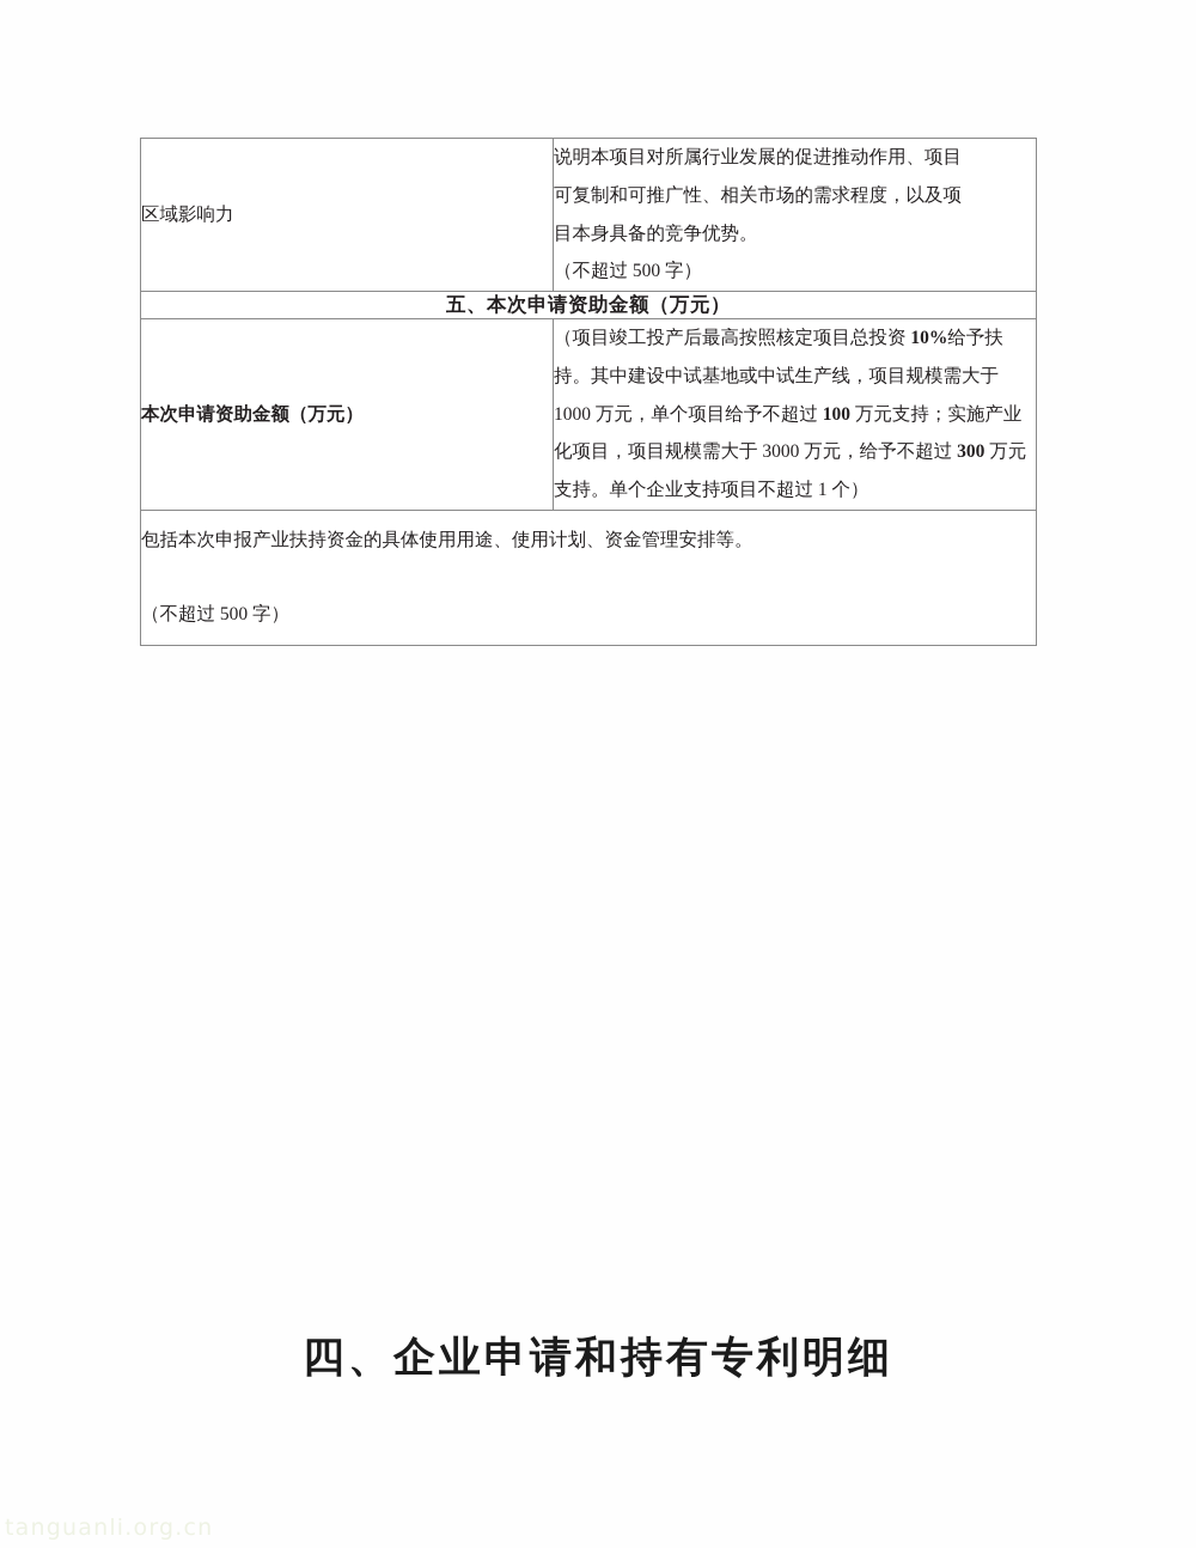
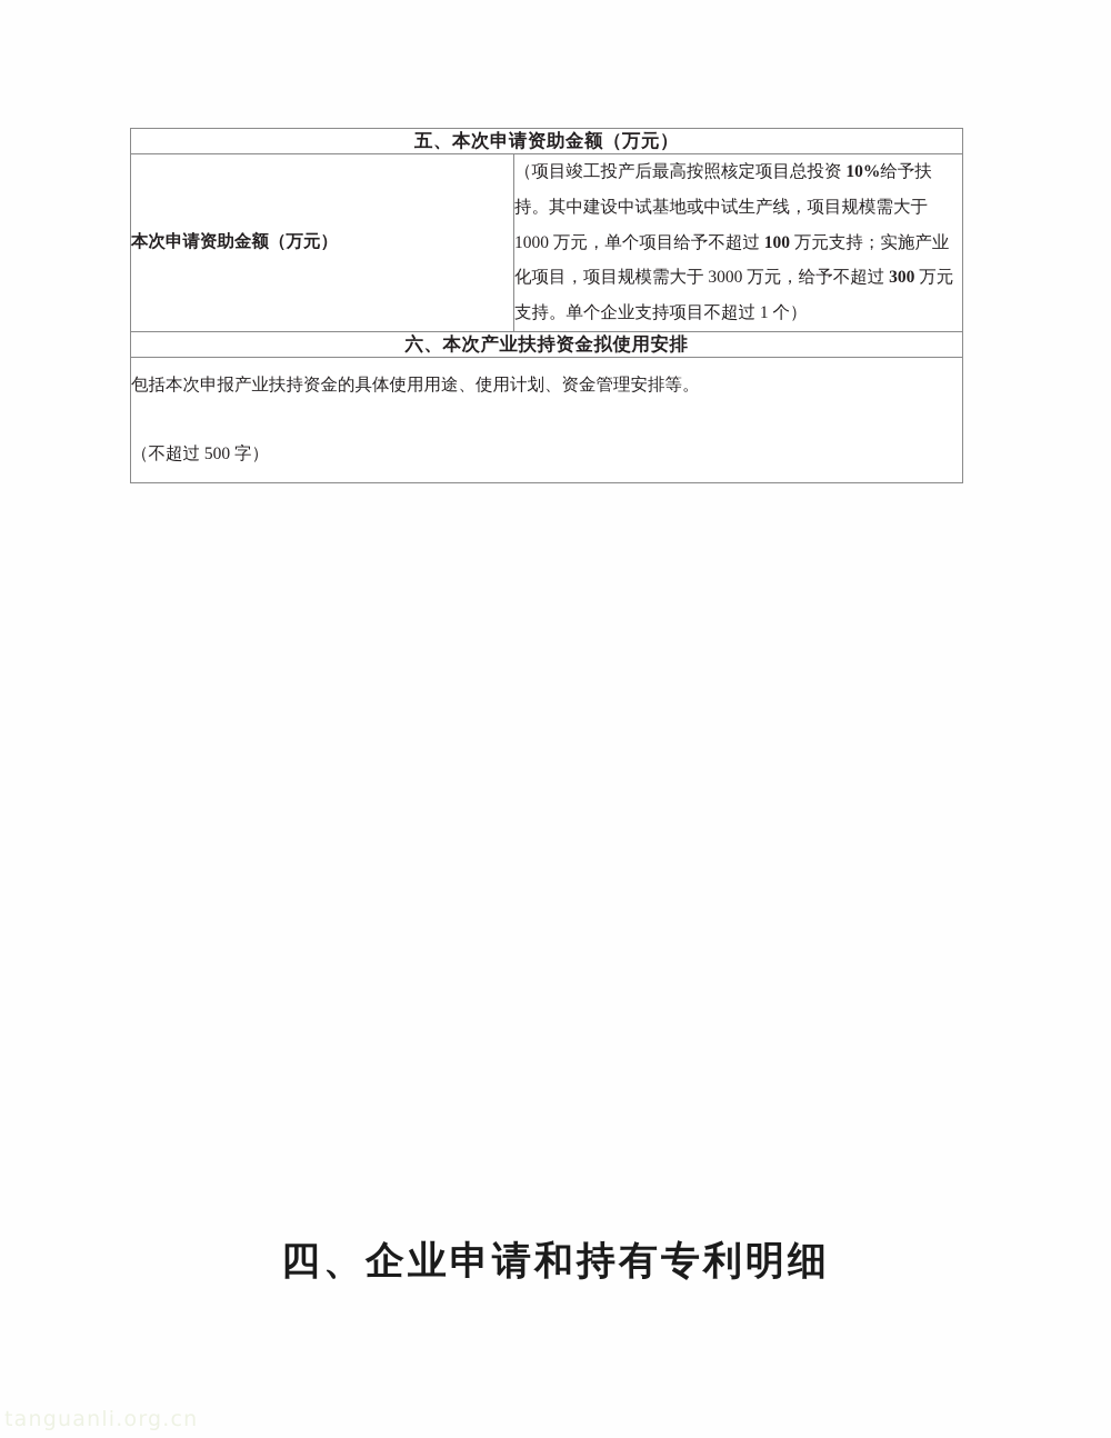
- 区域影响力	说明本项目对所属行业发展的促进推动作用、项目 可复制和可推广性、相关市场的需求程度，以及项 目本身具备的竞争优势。 （不超过 500 字）
  五、本次申请资助金额（万元）
  本次申请资助金额（万元）	（项目竣工投产后最高按照核定项目总投资 10%给予扶持。其中建设中试基地或中试生产线，项目规模需大于 1000 万元，单个项目给予不超过 100 万元支持；实施产业化项目，项目规模需大于 3000 万元，给予不超过 300 万元支持。单个企业支持项目不超过 1 个）
+ 六、本次产业扶持资金拟使用安排
  包括本次申报产业扶持资金的具体使用用途、使用计划、资金管理安排等。 （不超过 500 字）
  四、企业申请和持有专利明细
  tanguanli.org.cn
